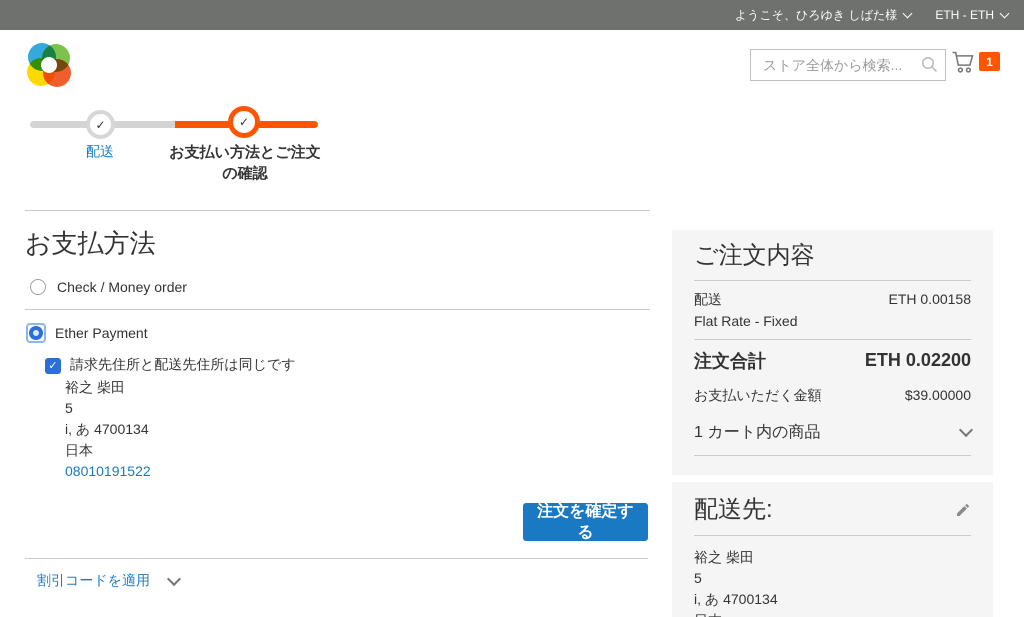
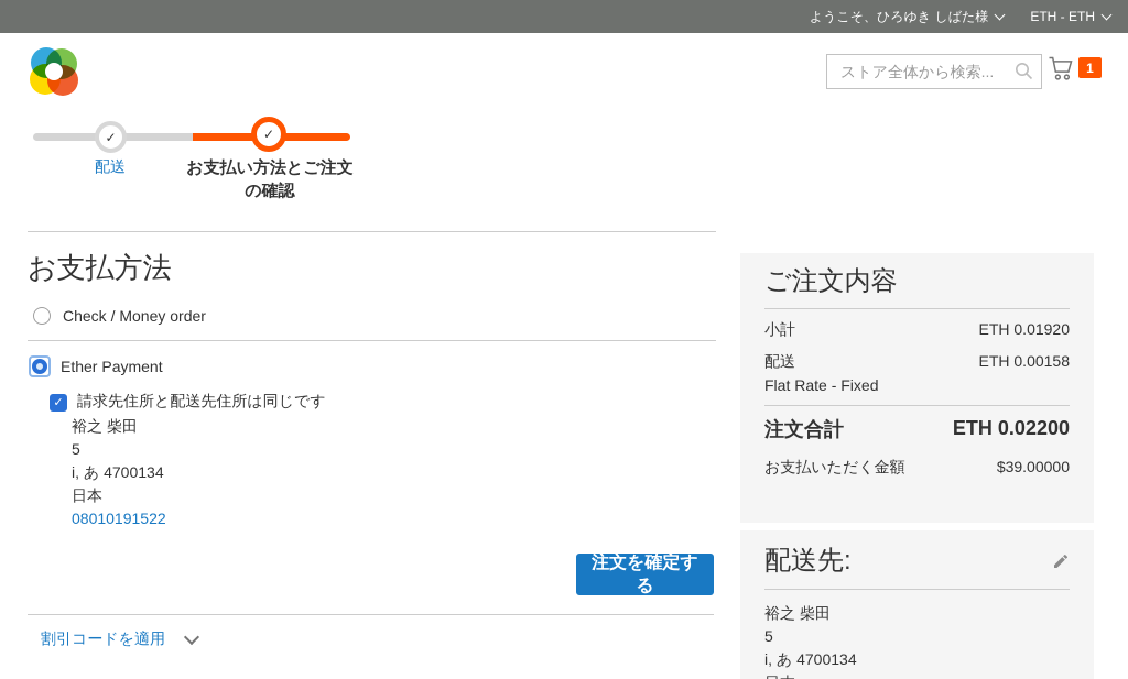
  ようこそ、ひろゆき しばた様
  ETH - ETH
  ストア全体から検索...
  1
  配送
  お支払い方法とご注文の確認
  お支払方法
  Check / Money order
  Ether Payment
  請求先住所と配送先住所は同じです
  裕之 柴田
  5
  i, あ 4700134
  日本
  08010191522
  注文を確定する
  割引コードを適用
  ご注文内容
+ 小計
+ ETH 0.01920
  配送
  Flat Rate - Fixed
  ETH 0.00158
  注文合計
  ETH 0.02200
  お支払いただく金額
  $39.00000
- 1 カート内の商品
  配送先:
  裕之 柴田
  5
  i, あ 4700134
